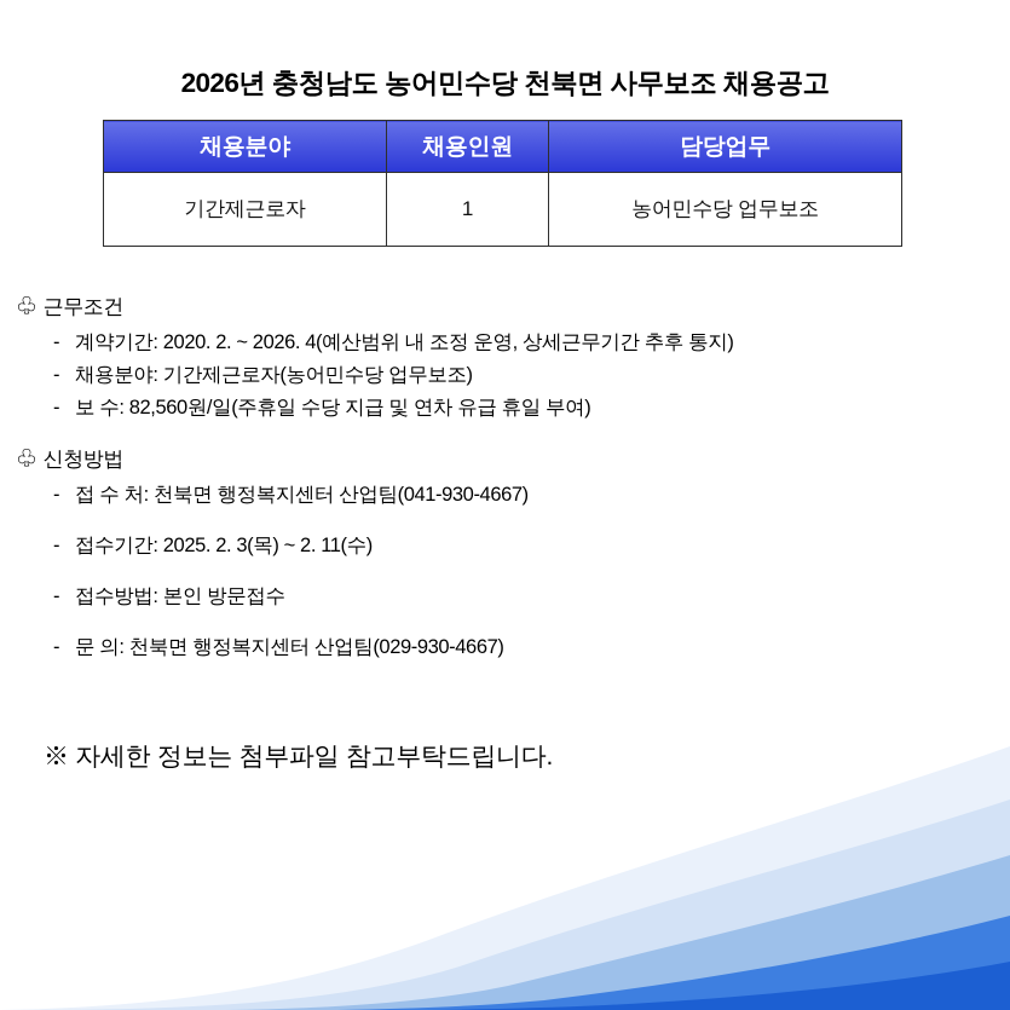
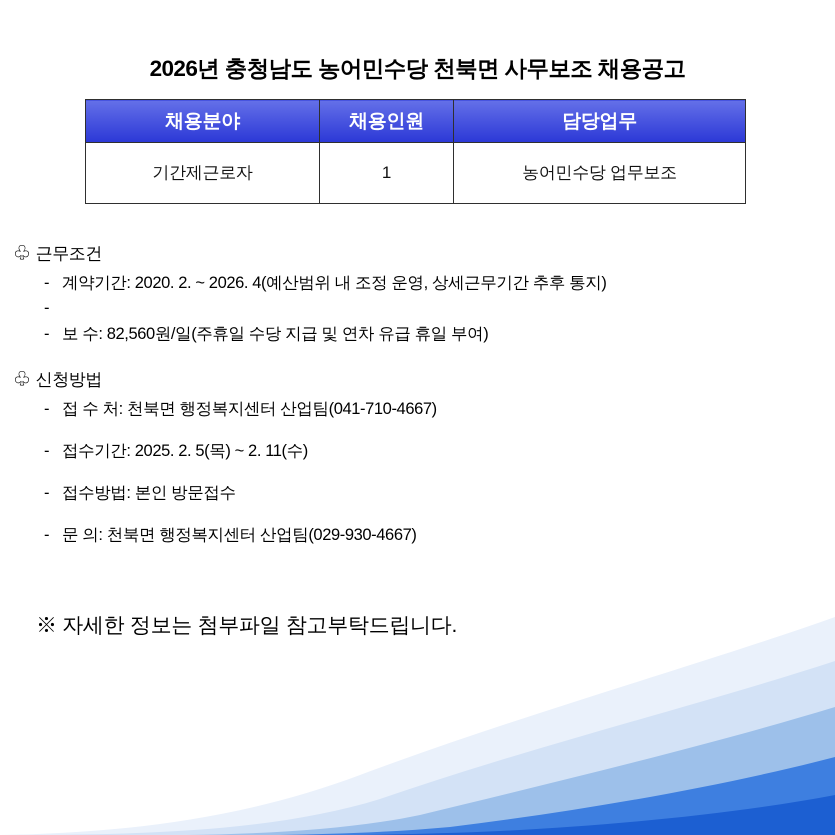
  2026년 충청남도 농어민수당 천북면 사무보조 채용공고
  채용분야	채용인원	담당업무
  기간제근로자	1	농어민수당 업무보조
  ♧
  근무조건
  -
  계약기간: 2020. 2. ~ 2026. 4(예산범위 내 조정 운영, 상세근무기간 추후 통지)
  -
- 채용분야: 기간제근로자(농어민수당 업무보조)
  -
  보 수: 82,560원/일(주휴일 수당 지급 및 연차 유급 휴일 부여)
  ♧
  신청방법
  -
- 접 수 처: 천북면 행정복지센터 산업팀(041-930-4667)
+ 접 수 처: 천북면 행정복지센터 산업팀(041-710-4667)
  -
- 접수기간: 2025. 2. 3(목) ~ 2. 11(수)
+ 접수기간: 2025. 2. 5(목) ~ 2. 11(수)
  -
  접수방법: 본인 방문접수
  -
  문 의: 천북면 행정복지센터 산업팀(029-930-4667)
  ※ 자세한 정보는 첨부파일 참고부탁드립니다.
